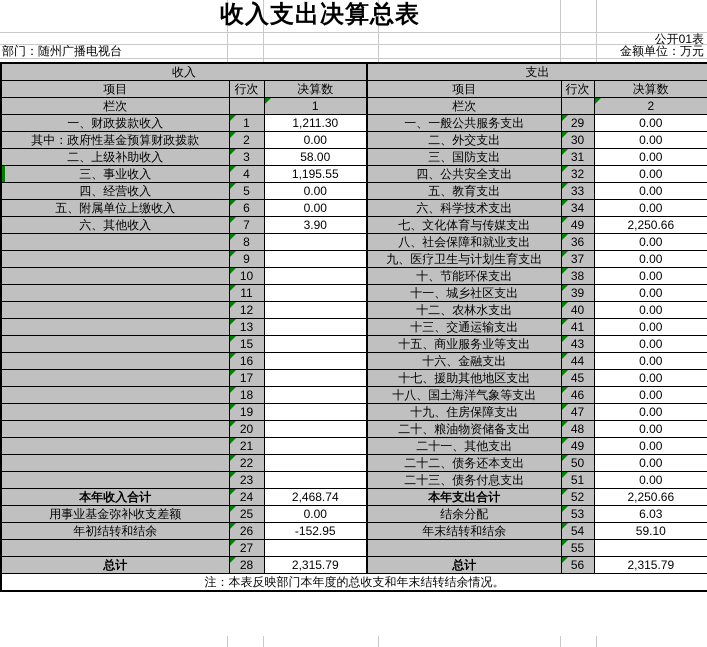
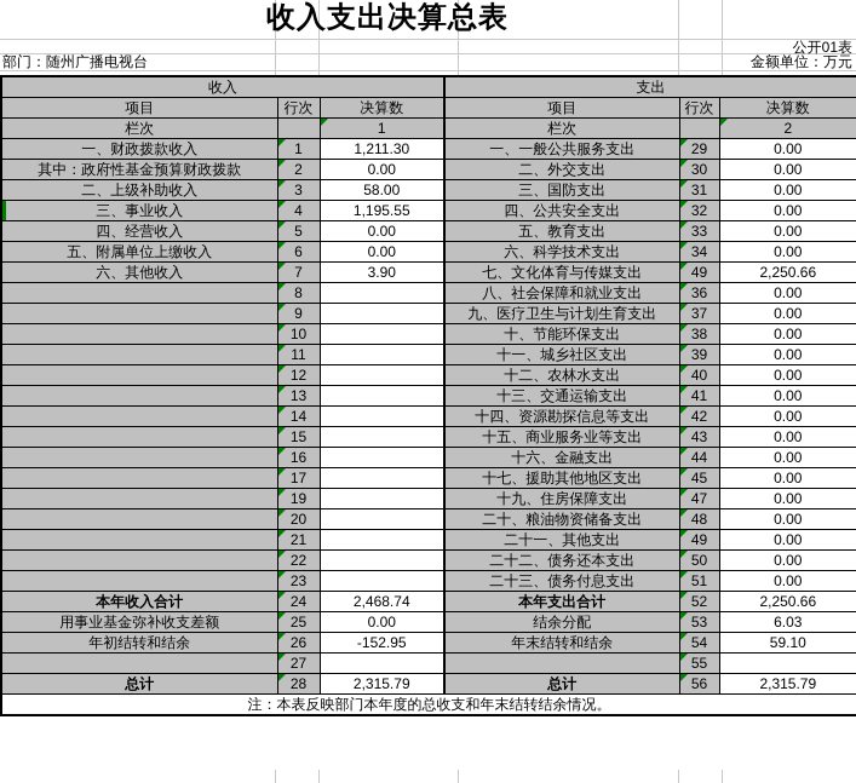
  收入支出决算总表
  公开01表
  部门：随州广播电视台
  金额单位：万元
  收入	支出
  项目	行次	决算数	项目	行次	决算数
  栏次		1	栏次		2
  一、财政拨款收入	1	1,211.30	一、一般公共服务支出	29	0.00
  其中：政府性基金预算财政拨款	2	0.00	二、外交支出	30	0.00
  二、上级补助收入	3	58.00	三、国防支出	31	0.00
  三、事业收入	4	1,195.55	四、公共安全支出	32	0.00
  四、经营收入	5	0.00	五、教育支出	33	0.00
  五、附属单位上缴收入	6	0.00	六、科学技术支出	34	0.00
  六、其他收入	7	3.90	七、文化体育与传媒支出	49	2,250.66
  	8		八、社会保障和就业支出	36	0.00
  	9		九、医疗卫生与计划生育支出	37	0.00
  	10		十、节能环保支出	38	0.00
  	11		十一、城乡社区支出	39	0.00
  	12		十二、农林水支出	40	0.00
  	13		十三、交通运输支出	41	0.00
+ 	14		十四、资源勘探信息等支出	42	0.00
  	15		十五、商业服务业等支出	43	0.00
  	16		十六、金融支出	44	0.00
  	17		十七、援助其他地区支出	45	0.00
- 	18		十八、国土海洋气象等支出	46	0.00
  	19		十九、住房保障支出	47	0.00
  	20		二十、粮油物资储备支出	48	0.00
  	21		二十一、其他支出	49	0.00
  	22		二十二、债务还本支出	50	0.00
  	23		二十三、债务付息支出	51	0.00
  本年收入合计	24	2,468.74	本年支出合计	52	2,250.66
  用事业基金弥补收支差额	25	0.00	结余分配	53	6.03
  年初结转和结余	26	-152.95	年末结转和结余	54	59.10
  	27			55
  总计	28	2,315.79	总计	56	2,315.79
  注：本表反映部门本年度的总收支和年末结转结余情况。
